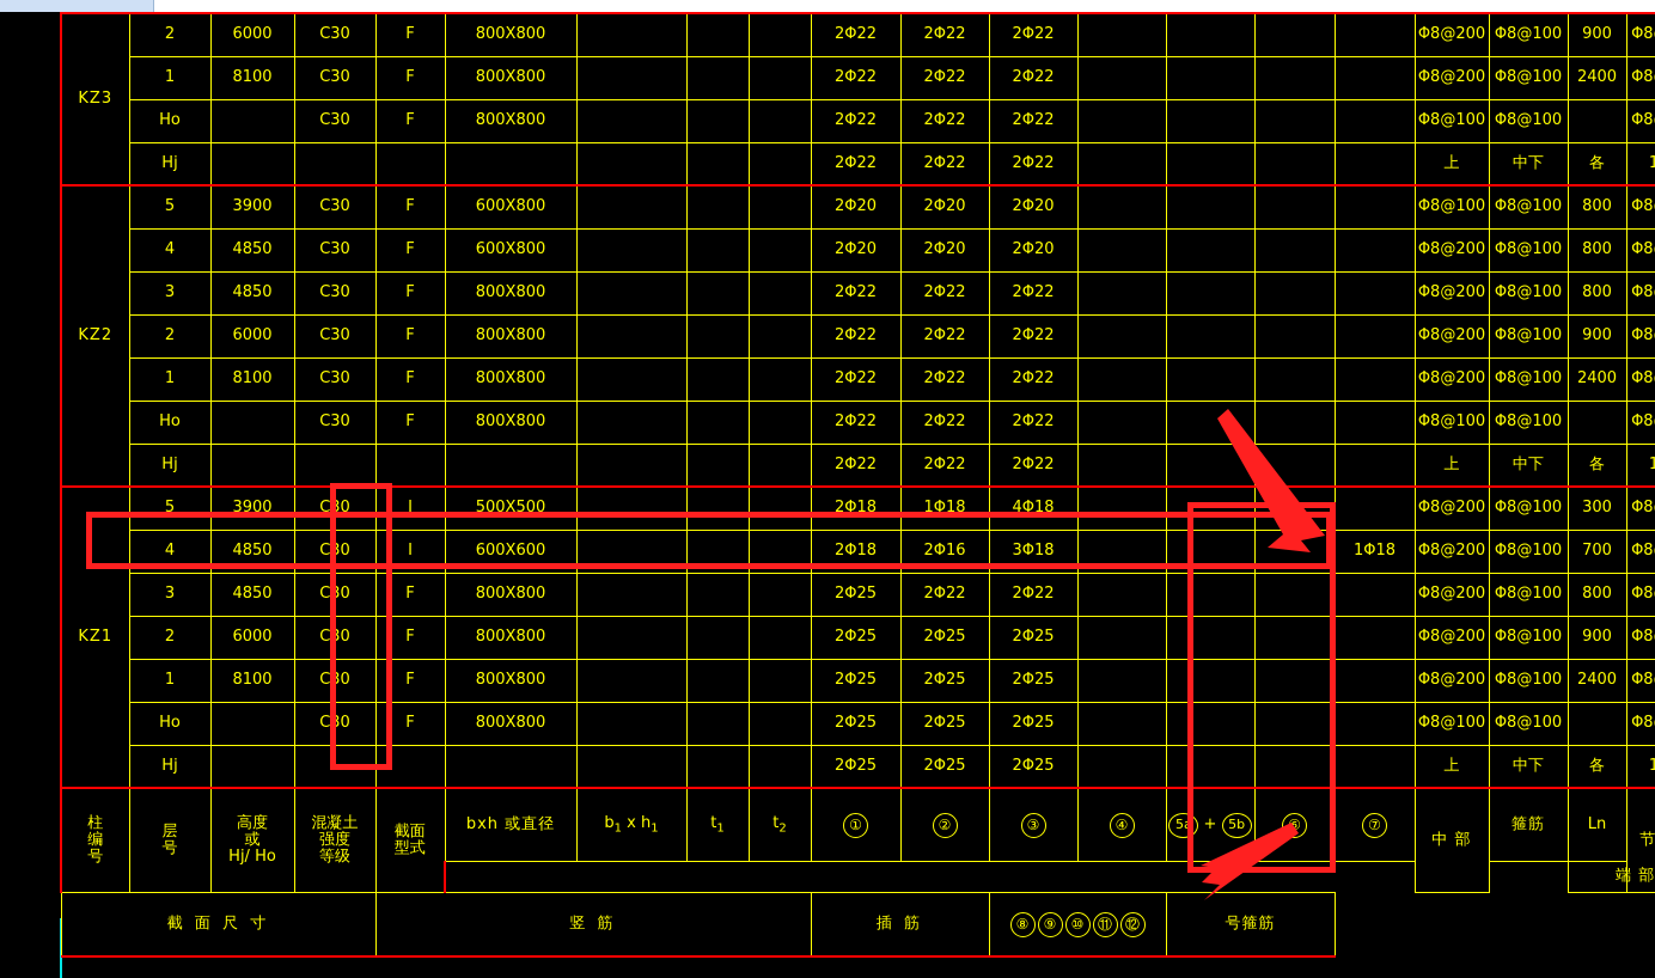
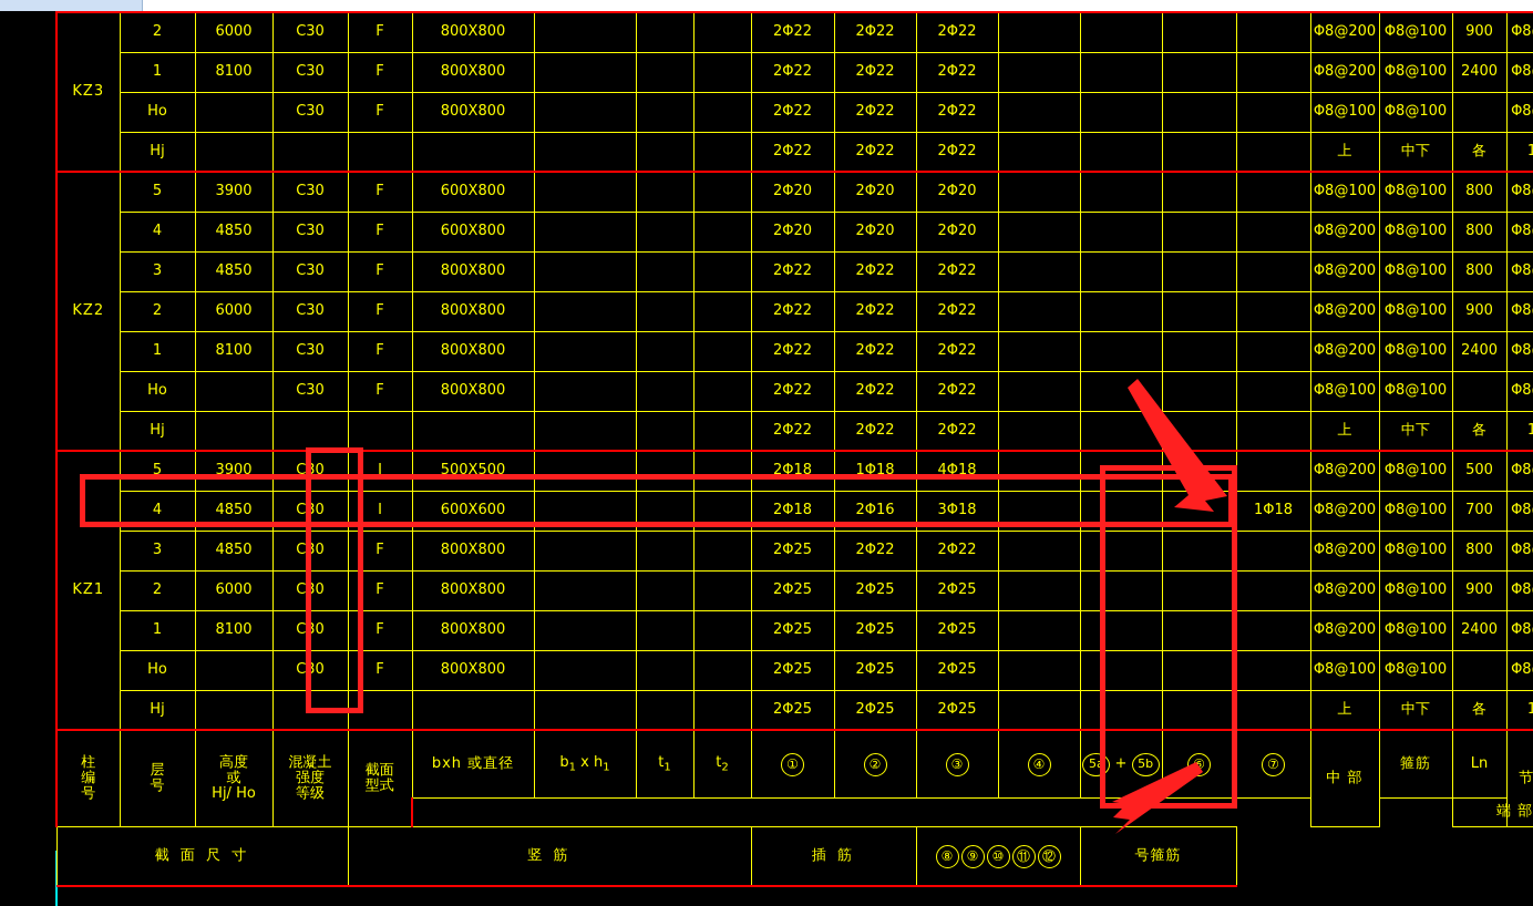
  KZ3	2	6000	C30	F	800X800				2Φ22	2Φ22	2Φ22					Φ8@200	Φ8@100	900	Φ8
  1	8100	C30	F	800X800				2Φ22	2Φ22	2Φ22					Φ8@200	Φ8@100	2400	Φ8
  Ho		C30	F	800X800				2Φ22	2Φ22	2Φ22					Φ8@100	Φ8@100		Φ8
  Hj								2Φ22	2Φ22	2Φ22					上	中下	各	1
  KZ2	5	3900	C30	F	600X800				2Φ20	2Φ20	2Φ20					Φ8@100	Φ8@100	800	Φ8
  4	4850	C30	F	600X800				2Φ20	2Φ20	2Φ20					Φ8@200	Φ8@100	800	Φ8
  3	4850	C30	F	800X800				2Φ22	2Φ22	2Φ22					Φ8@200	Φ8@100	800	Φ8
  2	6000	C30	F	800X800				2Φ22	2Φ22	2Φ22					Φ8@200	Φ8@100	900	Φ8
  1	8100	C30	F	800X800				2Φ22	2Φ22	2Φ22					Φ8@200	Φ8@100	2400	Φ8
  Ho		C30	F	800X800				2Φ22	2Φ22	2Φ22					Φ8@100	Φ8@100		Φ8
  Hj								2Φ22	2Φ22	2Φ22					上	中下	各	1
- KZ1	5	3900	C30	I	500X500				2Φ18	1Φ18	4Φ18					Φ8@200	Φ8@100	300	Φ8
+ KZ1	5	3900	C30	I	500X500				2Φ18	1Φ18	4Φ18					Φ8@200	Φ8@100	500	Φ8
  4	4850	C30	I	600X600				2Φ18	2Φ16	3Φ18				1Φ18	Φ8@200	Φ8@100	700	Φ8
  3	4850	C30	F	800X800				2Φ25	2Φ22	2Φ22					Φ8@200	Φ8@100	800	Φ8
  2	6000	C30	F	800X800				2Φ25	2Φ25	2Φ25					Φ8@200	Φ8@100	900	Φ8
  1	8100	C30	F	800X800				2Φ25	2Φ25	2Φ25					Φ8@200	Φ8@100	2400	Φ8
  Ho		C30	F	800X800				2Φ25	2Φ25	2Φ25					Φ8@100	Φ8@100		Φ8
  Hj								2Φ25	2Φ25	2Φ25					上	中下	各	1
  柱编号	层号	高度或Hj/ Ho	混凝土强度等级	截面型式	bxh 或直径	b1 x h1	t1	t2	①	②	③	④	5a + 5b	⑥	⑦	中 部	箍筋	Ln	节
  	端 部
  截 面 尺 寸	竖 筋	插 筋	⑧ ⑨ ⑩ ⑪ ⑫	号箍筋
